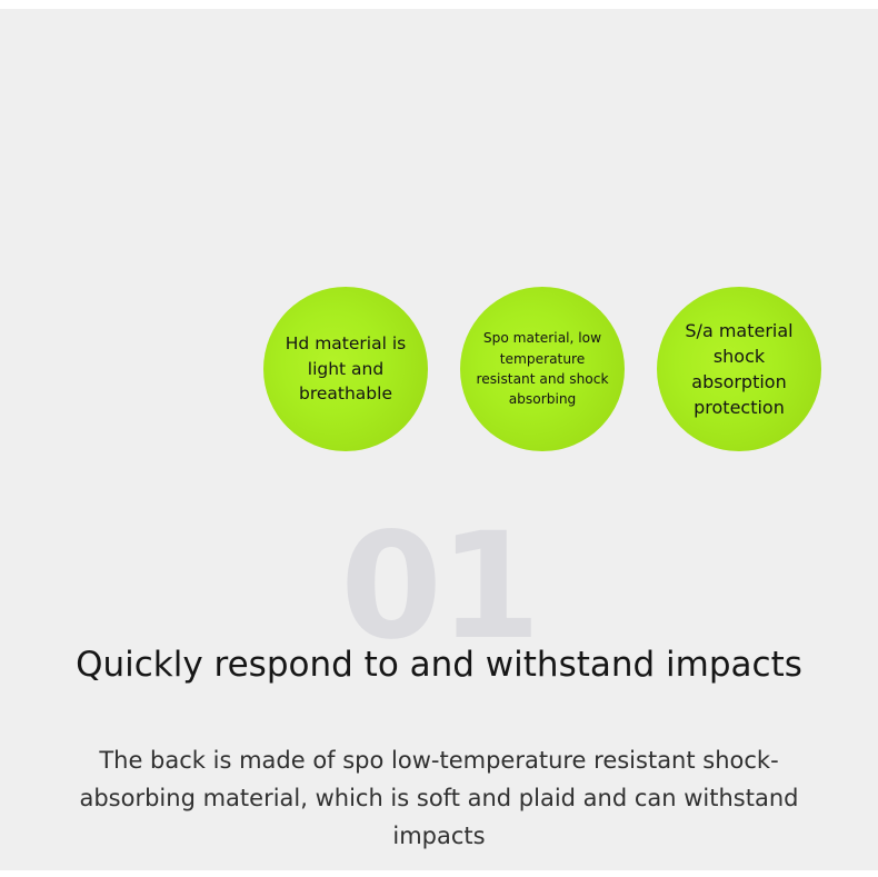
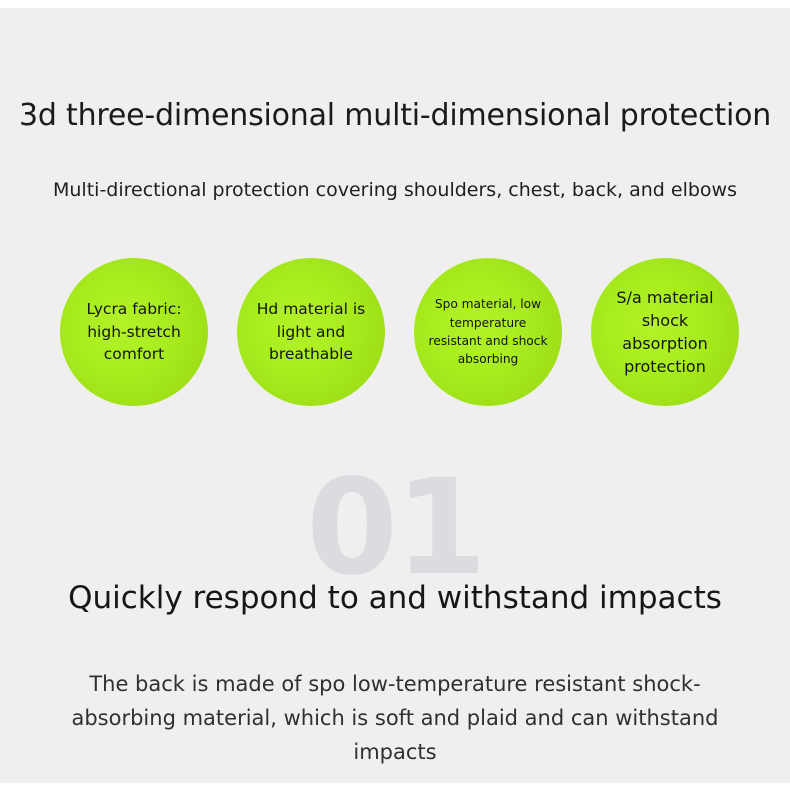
+ 3d three-dimensional multi-dimensional protection
+ Multi-directional protection covering shoulders, chest, back, and elbows
+ Lycra fabric: high-stretch comfort
  Hd material is light and breathable
  Spo material, low temperature resistant and shock absorbing
  S/a material shock absorption protection
  01
  Quickly respond to and withstand impacts
  The back is made of spo low-temperature resistant shock-absorbing material, which is soft and plaid and can withstand impacts
